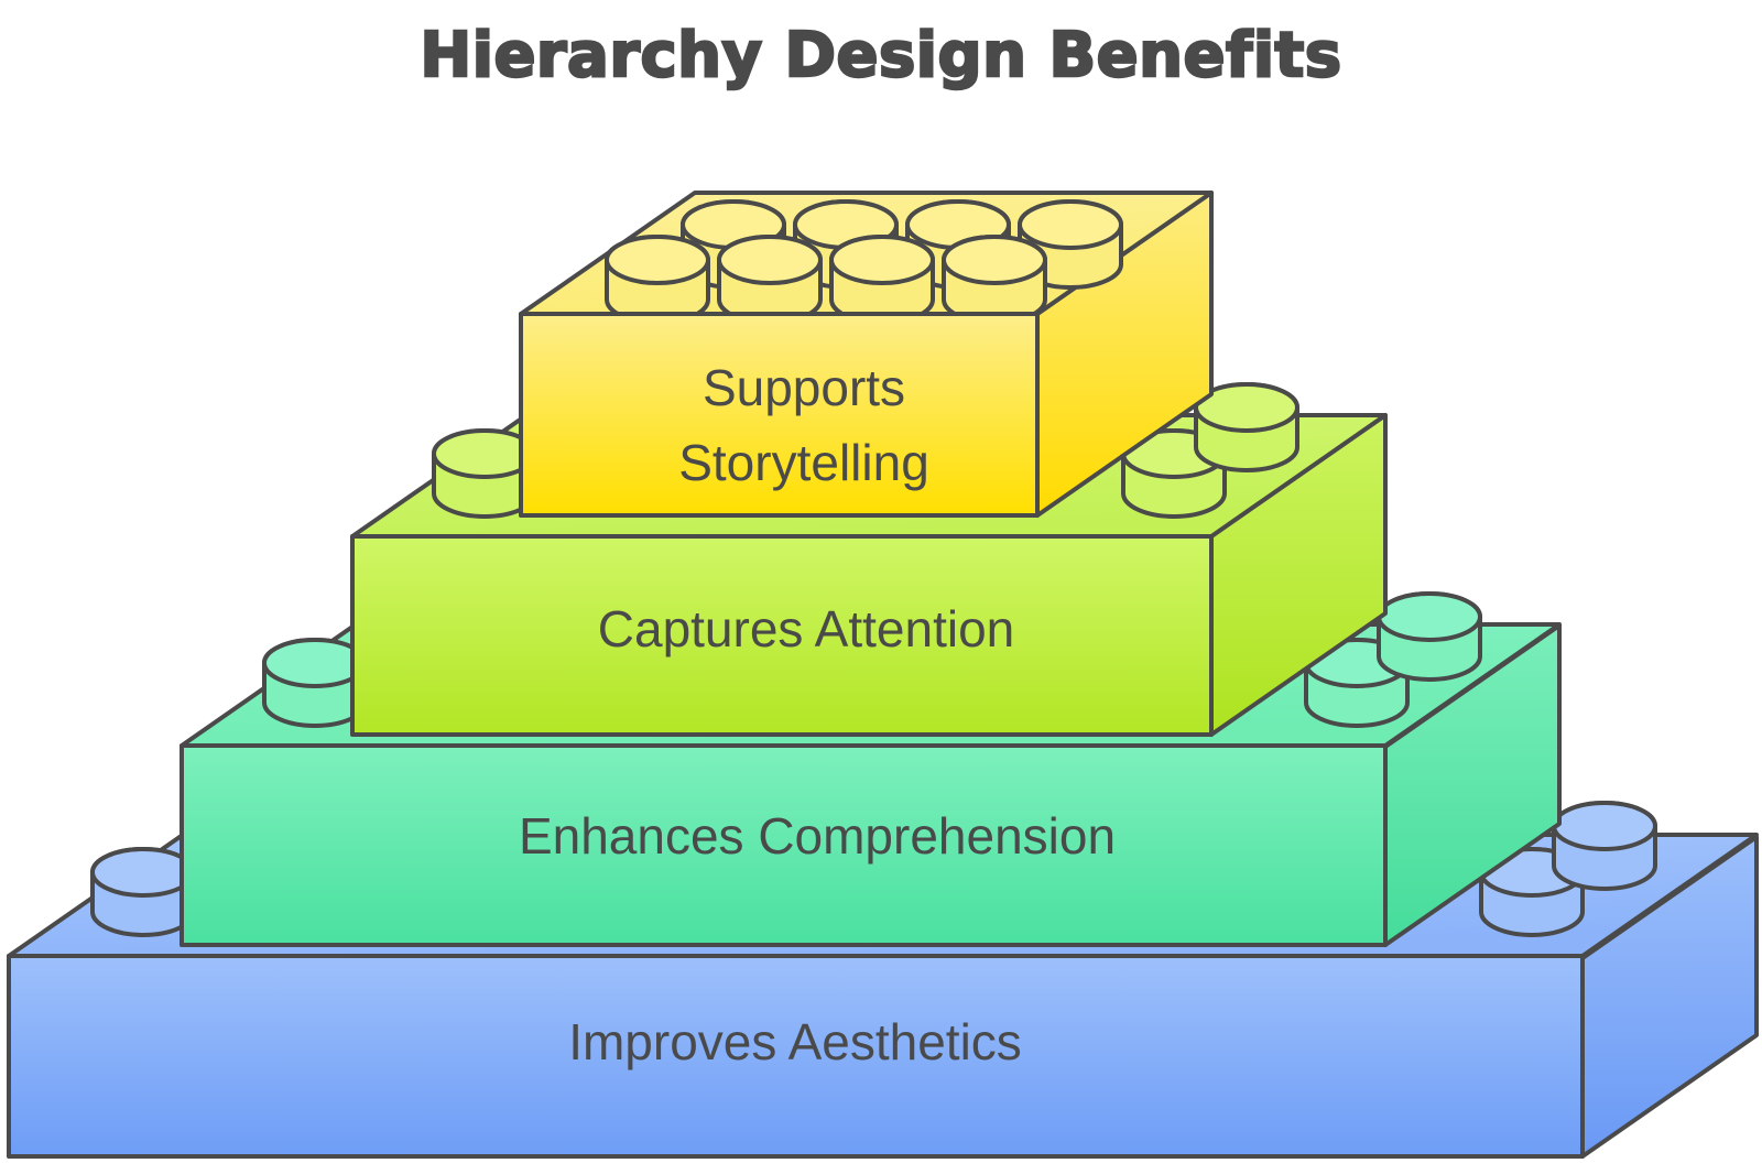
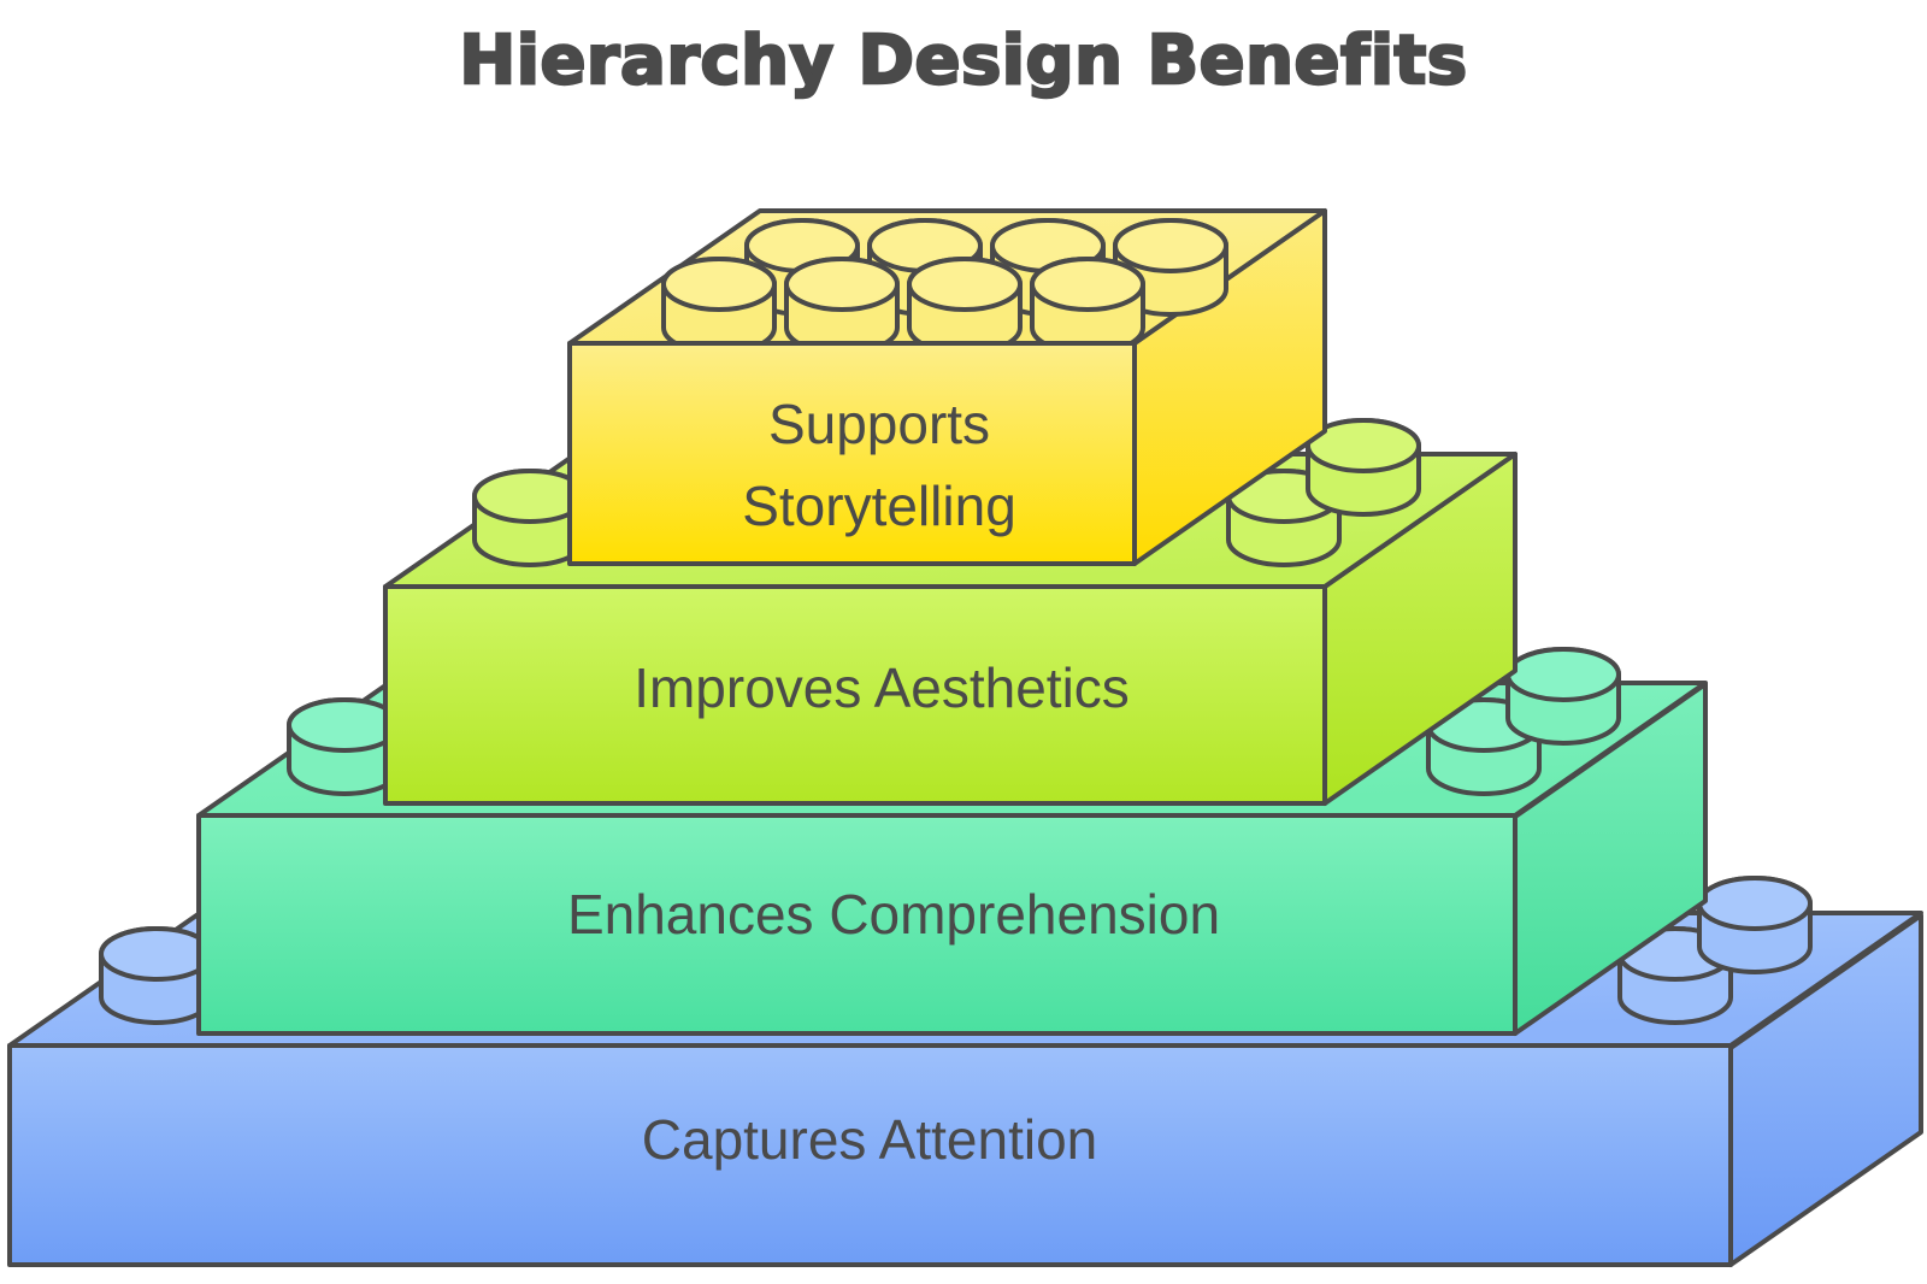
  Hierarchy Design Benefits
- Improves Aesthetics
+ Captures Attention
  Enhances Comprehension
- Captures Attention
+ Improves Aesthetics
  Supports
  Storytelling
